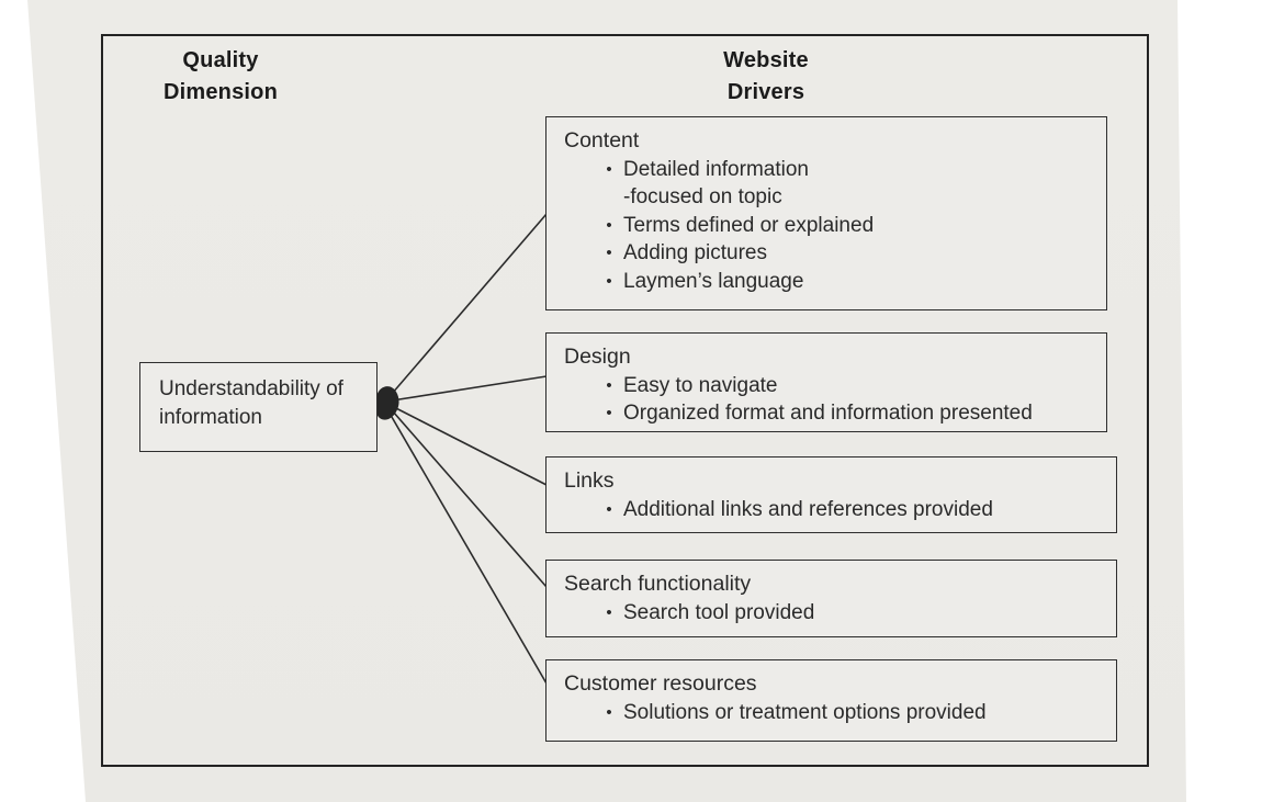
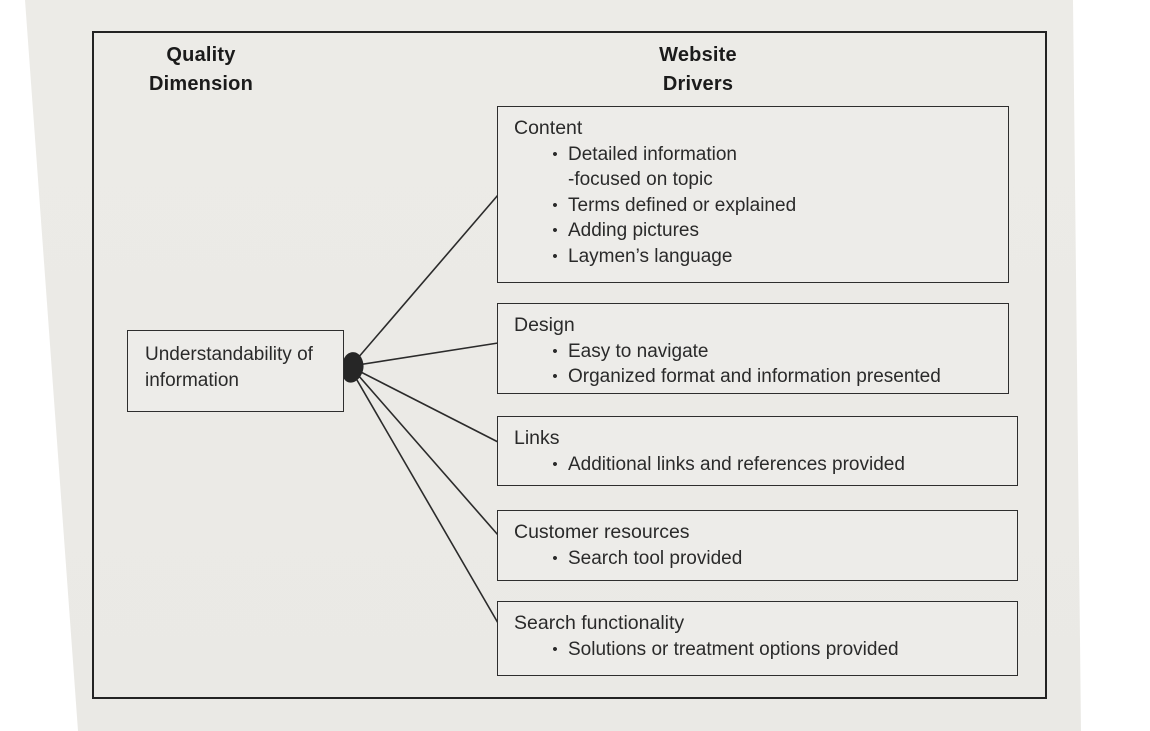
  Quality
  Dimension
  Website
  Drivers
  Understandability of information
  Content
  •
  Detailed information
  -focused on topic
  •
  Terms defined or explained
  •
  Adding pictures
  •
  Laymen’s language
  Design
  •
  Easy to navigate
  •
  Organized format and information presented
  Links
  •
  Additional links and references provided
- Search functionality
+ Customer resources
  •
  Search tool provided
- Customer resources
+ Search functionality
  •
  Solutions or treatment options provided
